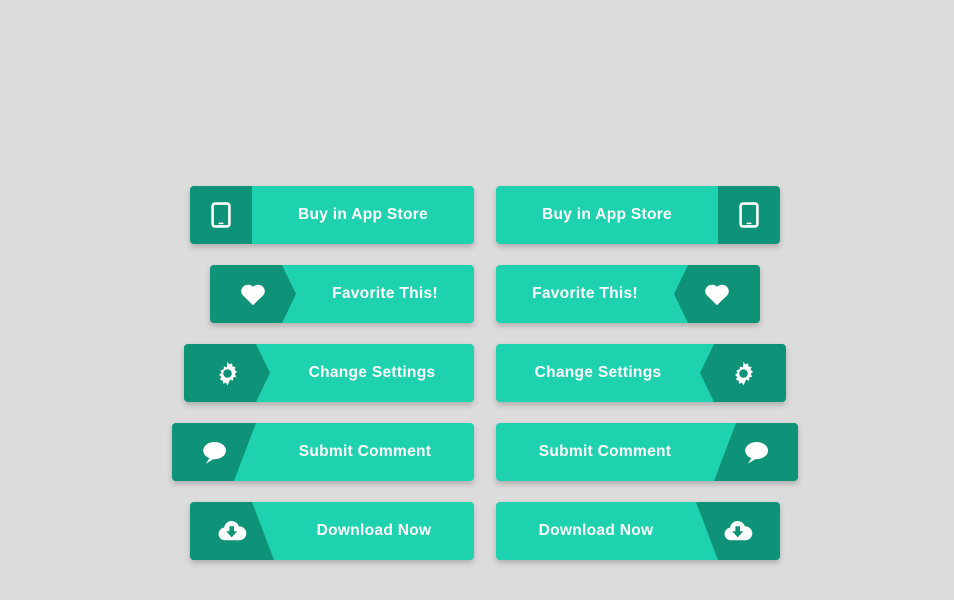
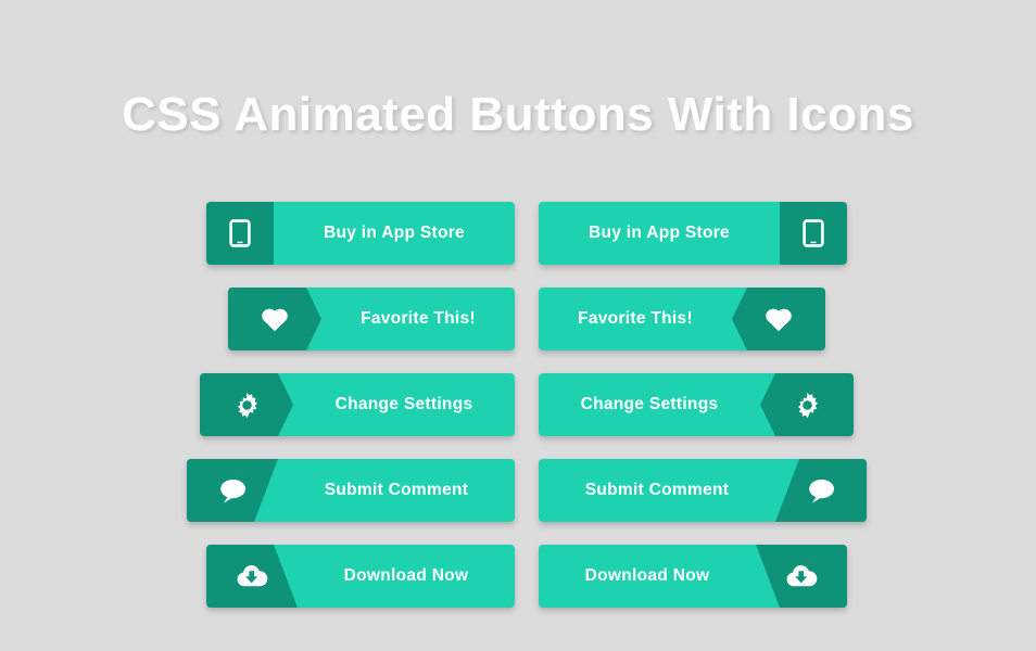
+ CSS Animated Buttons With Icons
  Buy in App Store
  Buy in App Store
  Favorite This!
  Favorite This!
  Change Settings
  Change Settings
  Submit Comment
  Submit Comment
  Download Now
  Download Now
